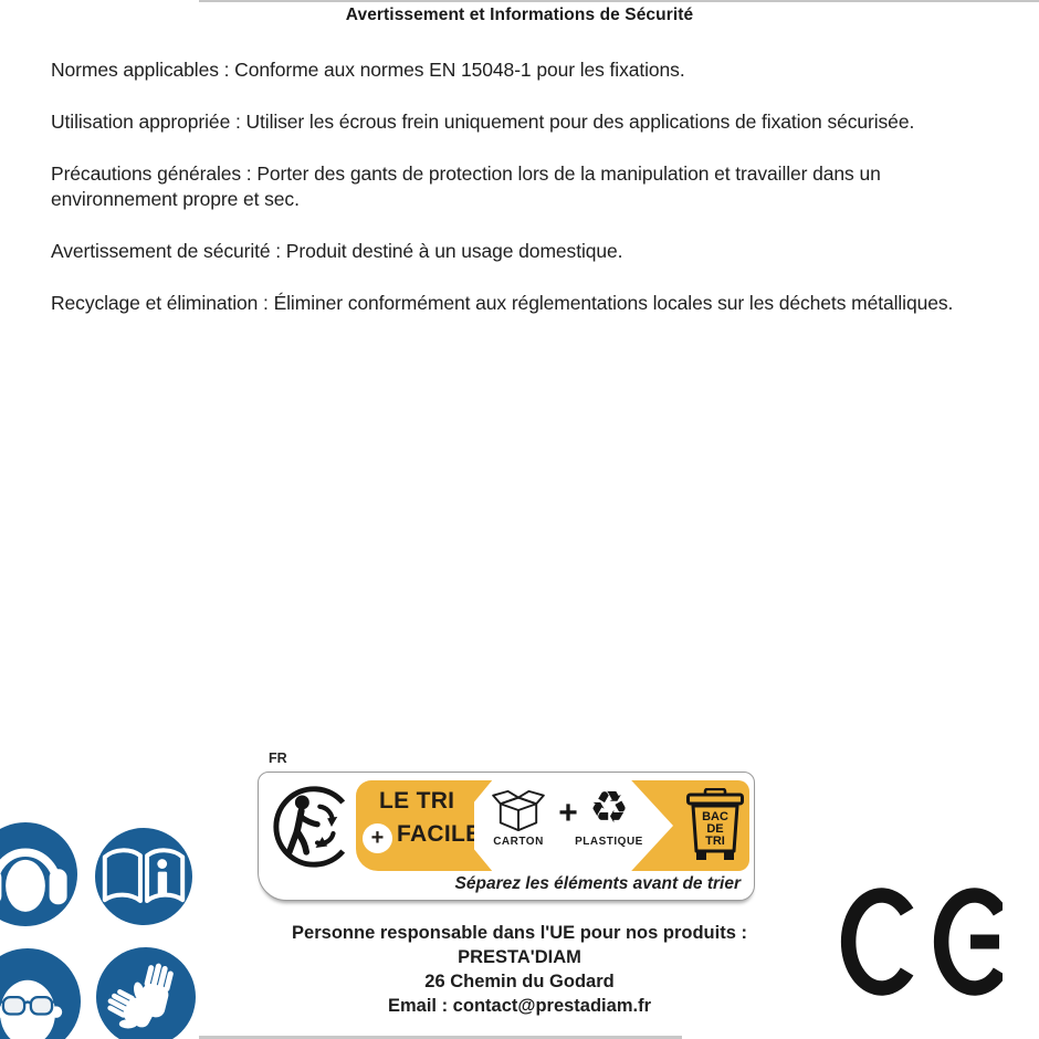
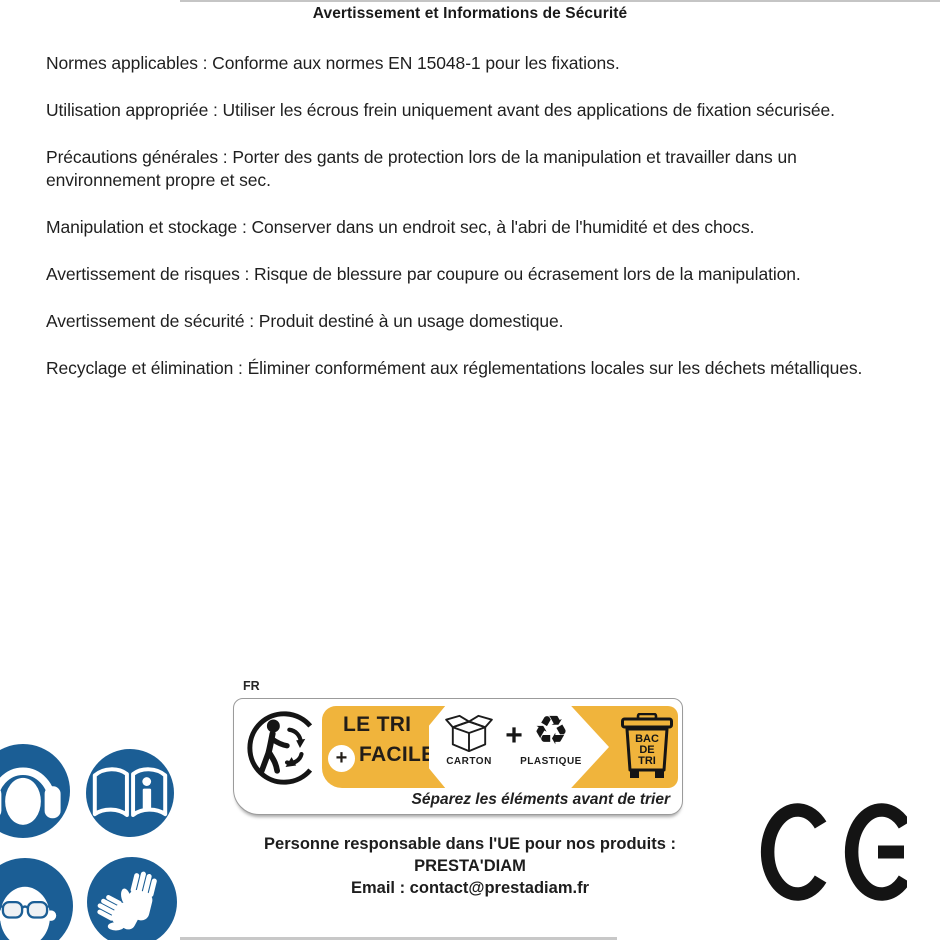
  Avertissement et Informations de Sécurité
  Normes applicables : Conforme aux normes EN 15048-1 pour les fixations.
- Utilisation appropriée : Utiliser les écrous frein uniquement pour des applications de fixation sécurisée.
+ Utilisation appropriée : Utiliser les écrous frein uniquement avant des applications de fixation sécurisée.
  Précautions générales : Porter des gants de protection lors de la manipulation et travailler dans un environnement propre et sec.
+ Manipulation et stockage : Conserver dans un endroit sec, à l'abri de l'humidité et des chocs.
+ Avertissement de risques : Risque de blessure par coupure ou écrasement lors de la manipulation.
  Avertissement de sécurité : Produit destiné à un usage domestique.
  Recyclage et élimination : Éliminer conformément aux réglementations locales sur les déchets métalliques.
  FR
  LE TRI
  +
  FACILE
  CARTON
  +
  ♻
  PLASTIQUE
  BAC
  DE
  TRI
  Séparez les éléments avant de trier
  Personne responsable dans l'UE pour nos produits :
  PRESTA'DIAM
- 26 Chemin du Godard
  Email : contact@prestadiam.fr
